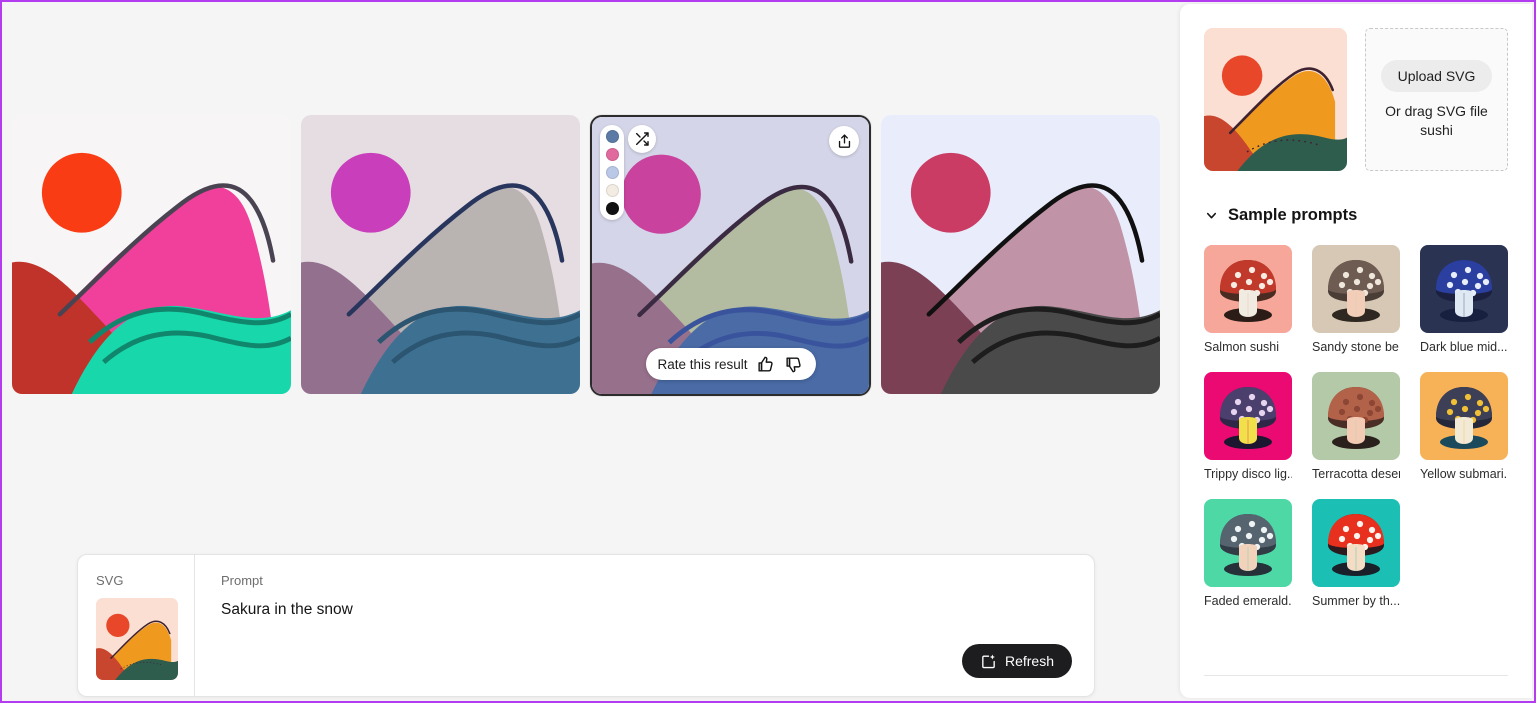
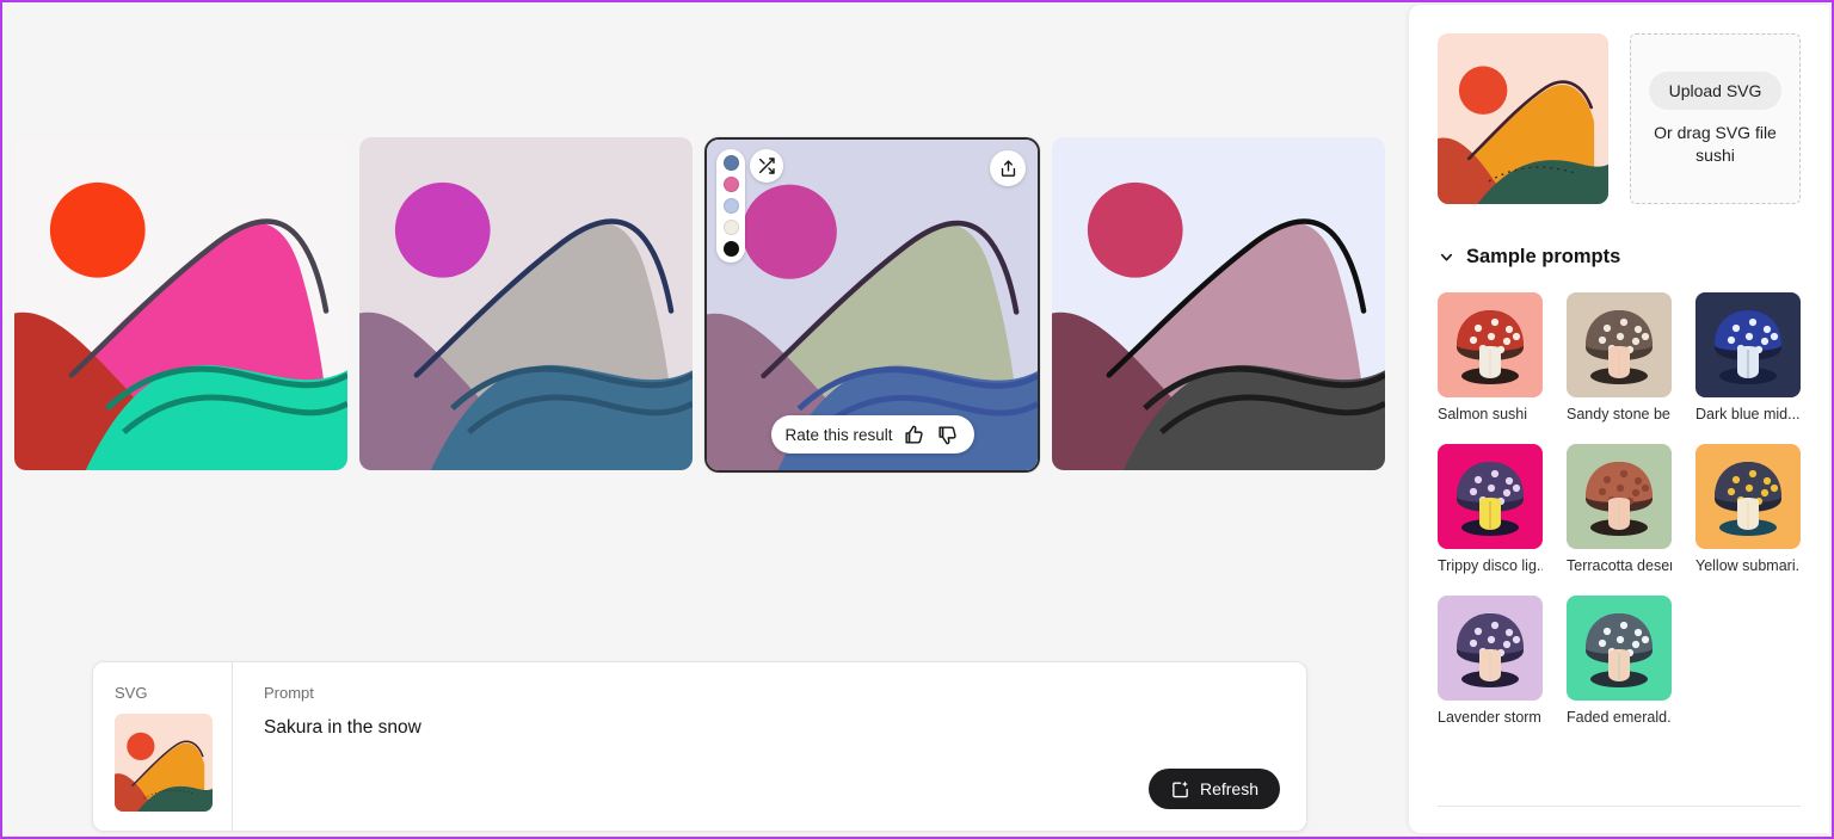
  Rate this result
  SVG
  Prompt
  Sakura in the snow
  Refresh
  Upload SVG
  Or drag SVG file sushi
  Sample prompts
  Salmon sushi
  Sandy stone be
  Dark blue mid...
  Trippy disco lig.
  Terracotta dese
  Yellow submari.
+ Lavender storm
  Faded emerald.
- Summer by th...
